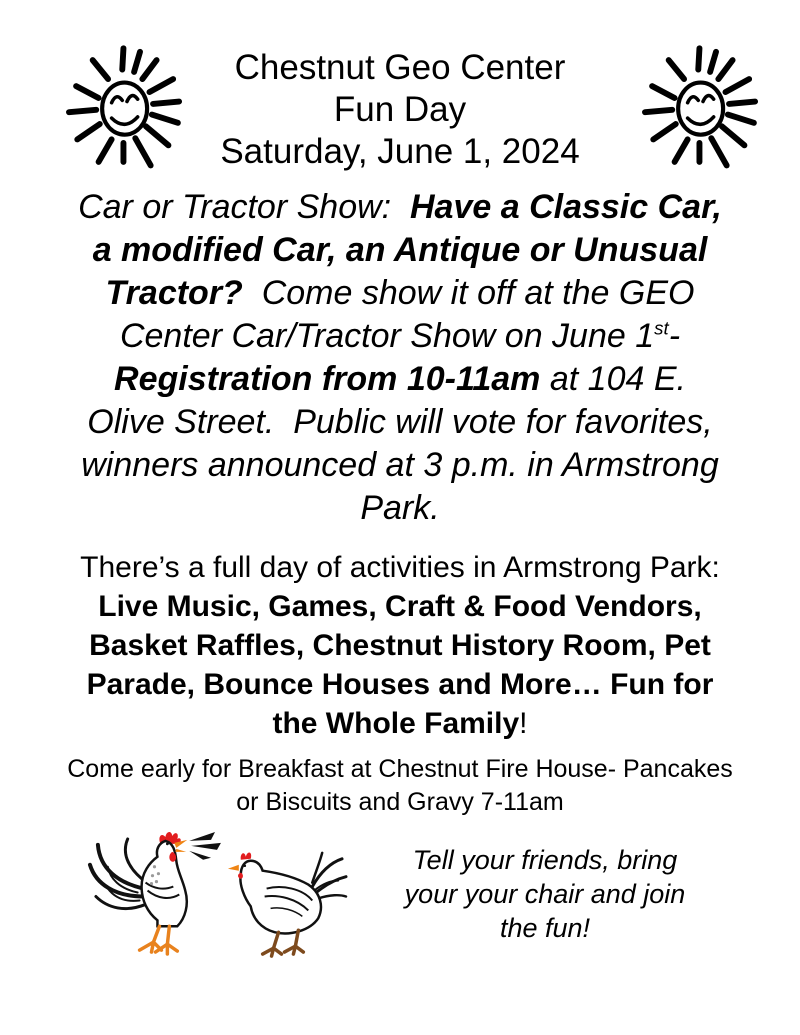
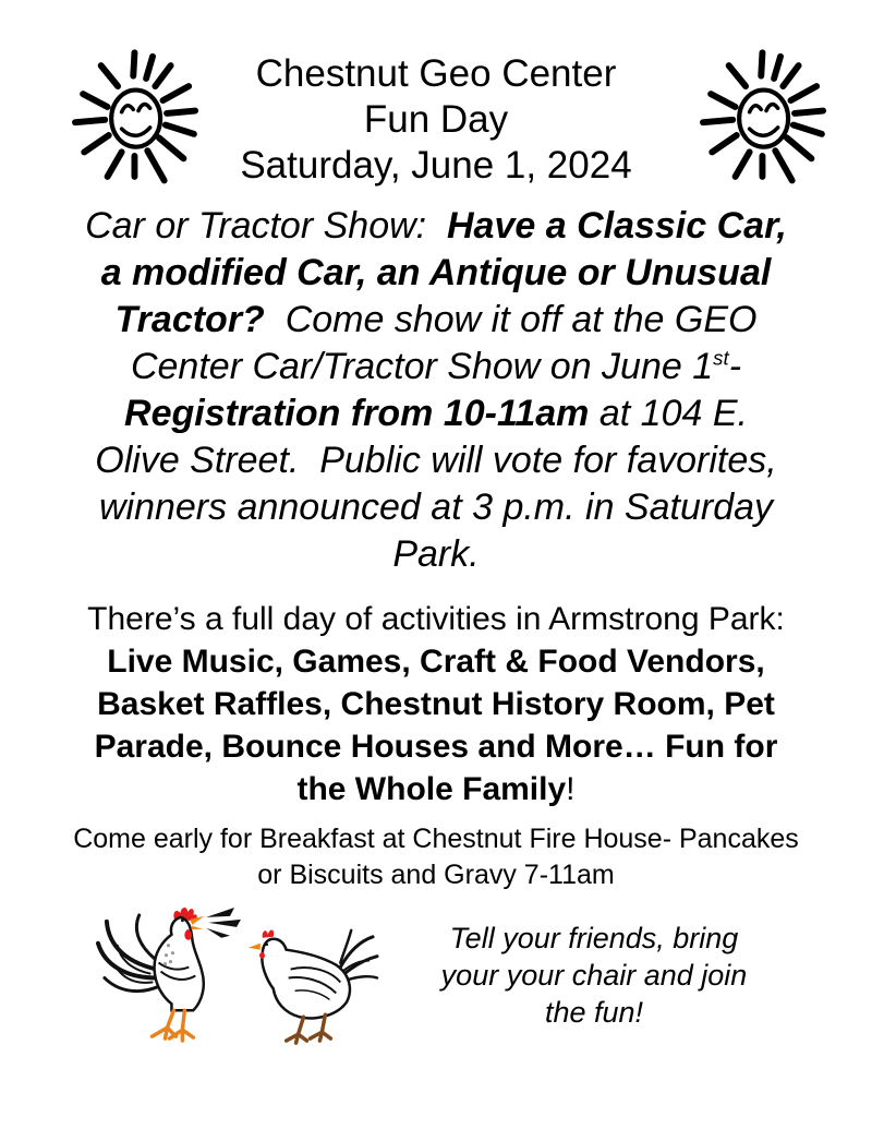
  Chestnut Geo Center
  Fun Day
  Saturday, June 1, 2024
  Car or Tractor Show: Have a Classic Car,
  a modified Car, an Antique or Unusual
  Tractor? Come show it off at the GEO
  Center Car/Tractor Show on June 1st-
  Registration from 10-11am at 104 E.
  Olive Street. Public will vote for favorites,
- winners announced at 3 p.m. in Armstrong
+ winners announced at 3 p.m. in Saturday
  Park.
  There’s a full day of activities in Armstrong Park:
  Live Music, Games, Craft & Food Vendors,
  Basket Raffles, Chestnut History Room, Pet
  Parade, Bounce Houses and More… Fun for
  the Whole Family!
  Come early for Breakfast at Chestnut Fire House- Pancakes
  or Biscuits and Gravy 7-11am
  Tell your friends, bring
  your your chair and join
  the fun!
